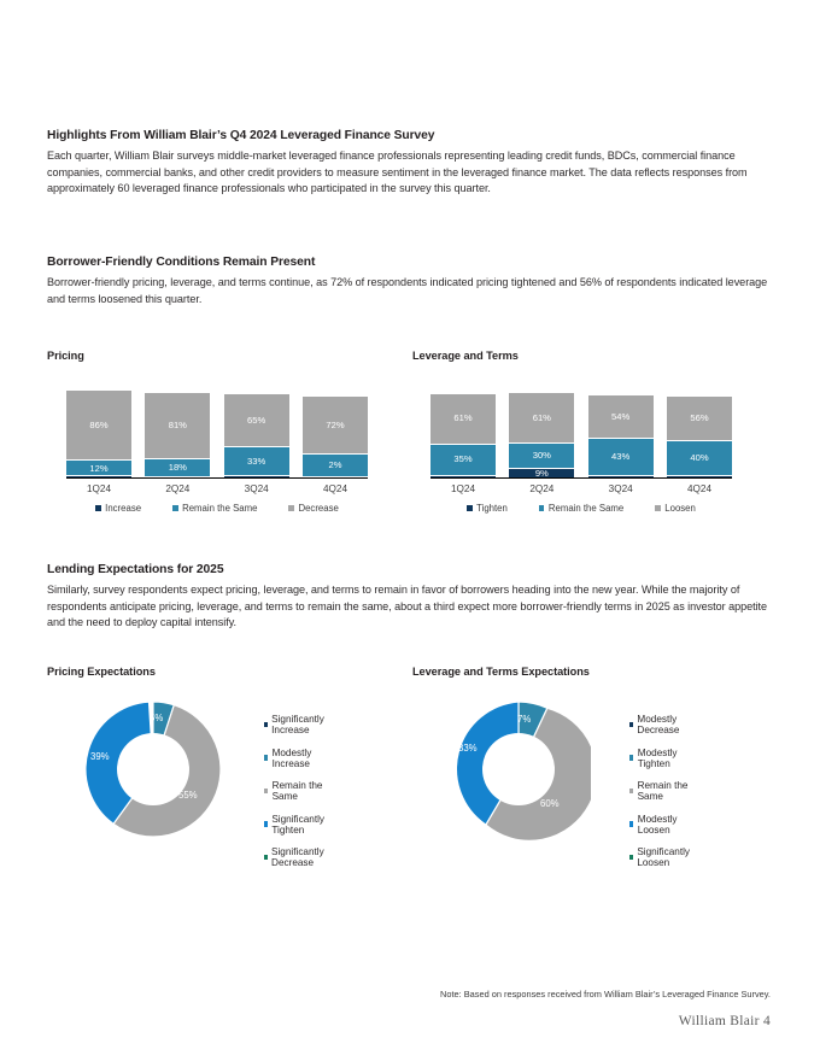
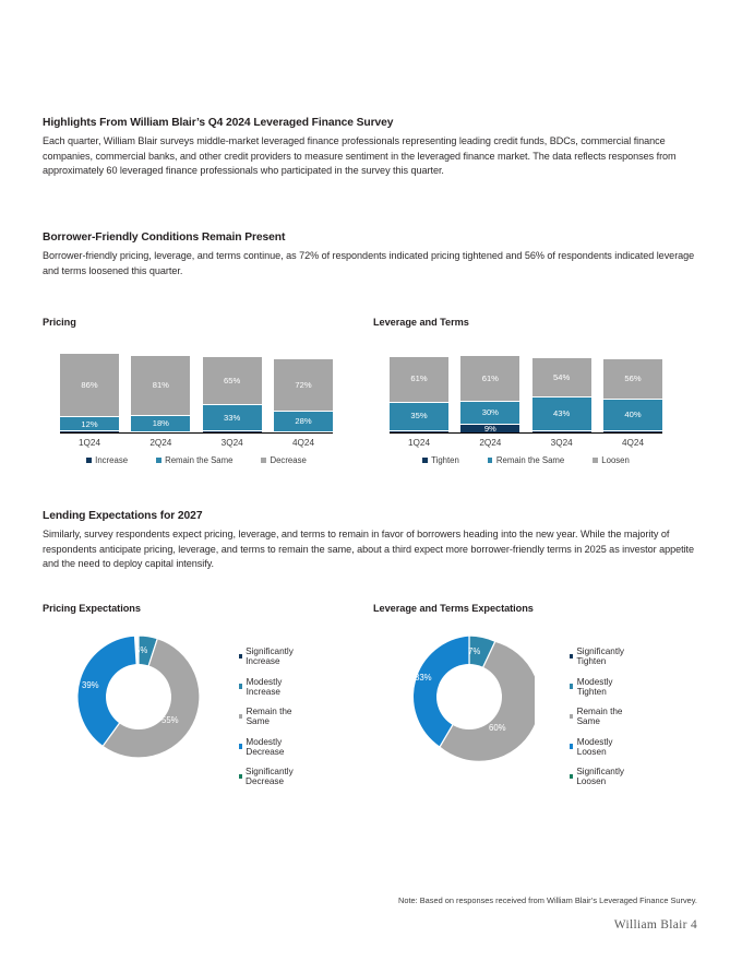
  Highlights From William Blair’s Q4 2024 Leveraged Finance Survey
  Each quarter, William Blair surveys middle-market leveraged finance professionals representing leading credit funds, BDCs, commercial finance companies, commercial banks, and other credit providers to measure sentiment in the leveraged finance market. The data reflects responses from approximately 60 leveraged finance professionals who participated in the survey this quarter.
  Borrower-Friendly Conditions Remain Present
  Borrower-friendly pricing, leverage, and terms continue, as 72% of respondents indicated pricing tightened and 56% of respondents indicated leverage and terms loosened this quarter.
  Pricing
  86%
  12%
  81%
  18%
  65%
  33%
  72%
- 2%
+ 28%
  1Q24
  2Q24
  3Q24
  4Q24
  Increase
  Remain the Same
  Decrease
  Leverage and Terms
  61%
  35%
  61%
  30%
  9%
  54%
  43%
  56%
  40%
  1Q24
  2Q24
  3Q24
  4Q24
  Tighten
  Remain the Same
  Loosen
- Lending Expectations for 2025
+ Lending Expectations for 2027
  Similarly, survey respondents expect pricing, leverage, and terms to remain in favor of borrowers heading into the new year. While the majority of respondents anticipate pricing, leverage, and terms to remain the same, about a third expect more borrower-friendly terms in 2025 as investor appetite and the need to deploy capital intensify.
  Pricing Expectations
  5%
  55%
  39%
  Significantly Increase
  Modestly Increase
  Remain the Same
- Significantly Tighten
+ Modestly Decrease
  Significantly Decrease
  Leverage and Terms Expectations
  7%
  60%
  33%
- Modestly Decrease
+ Significantly Tighten
  Modestly Tighten
  Remain the Same
  Modestly Loosen
  Significantly Loosen
  Note: Based on responses received from William Blair’s Leveraged Finance Survey.
  William Blair 4
